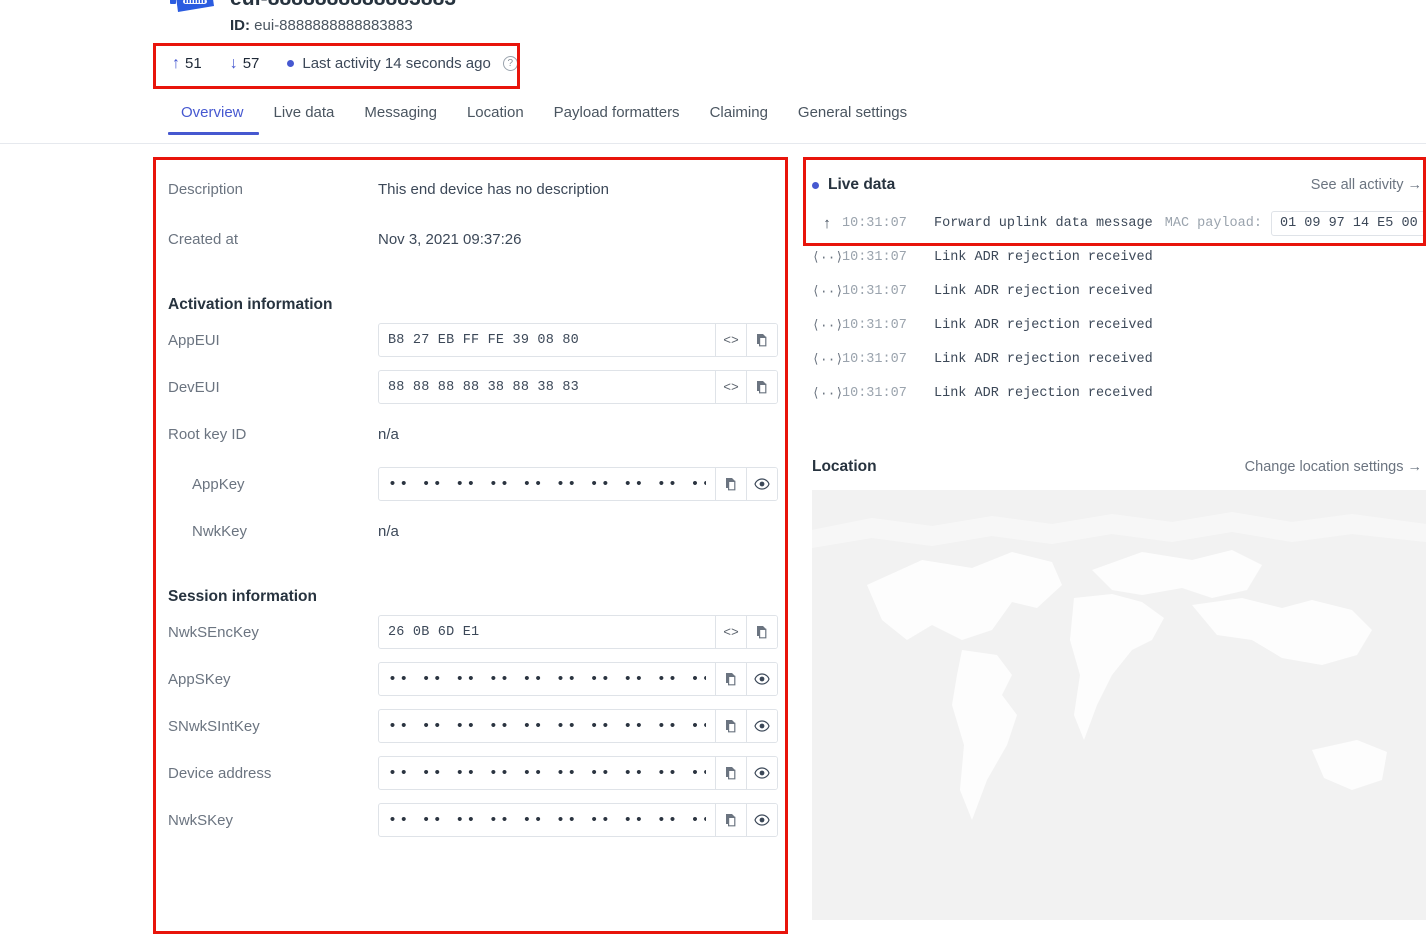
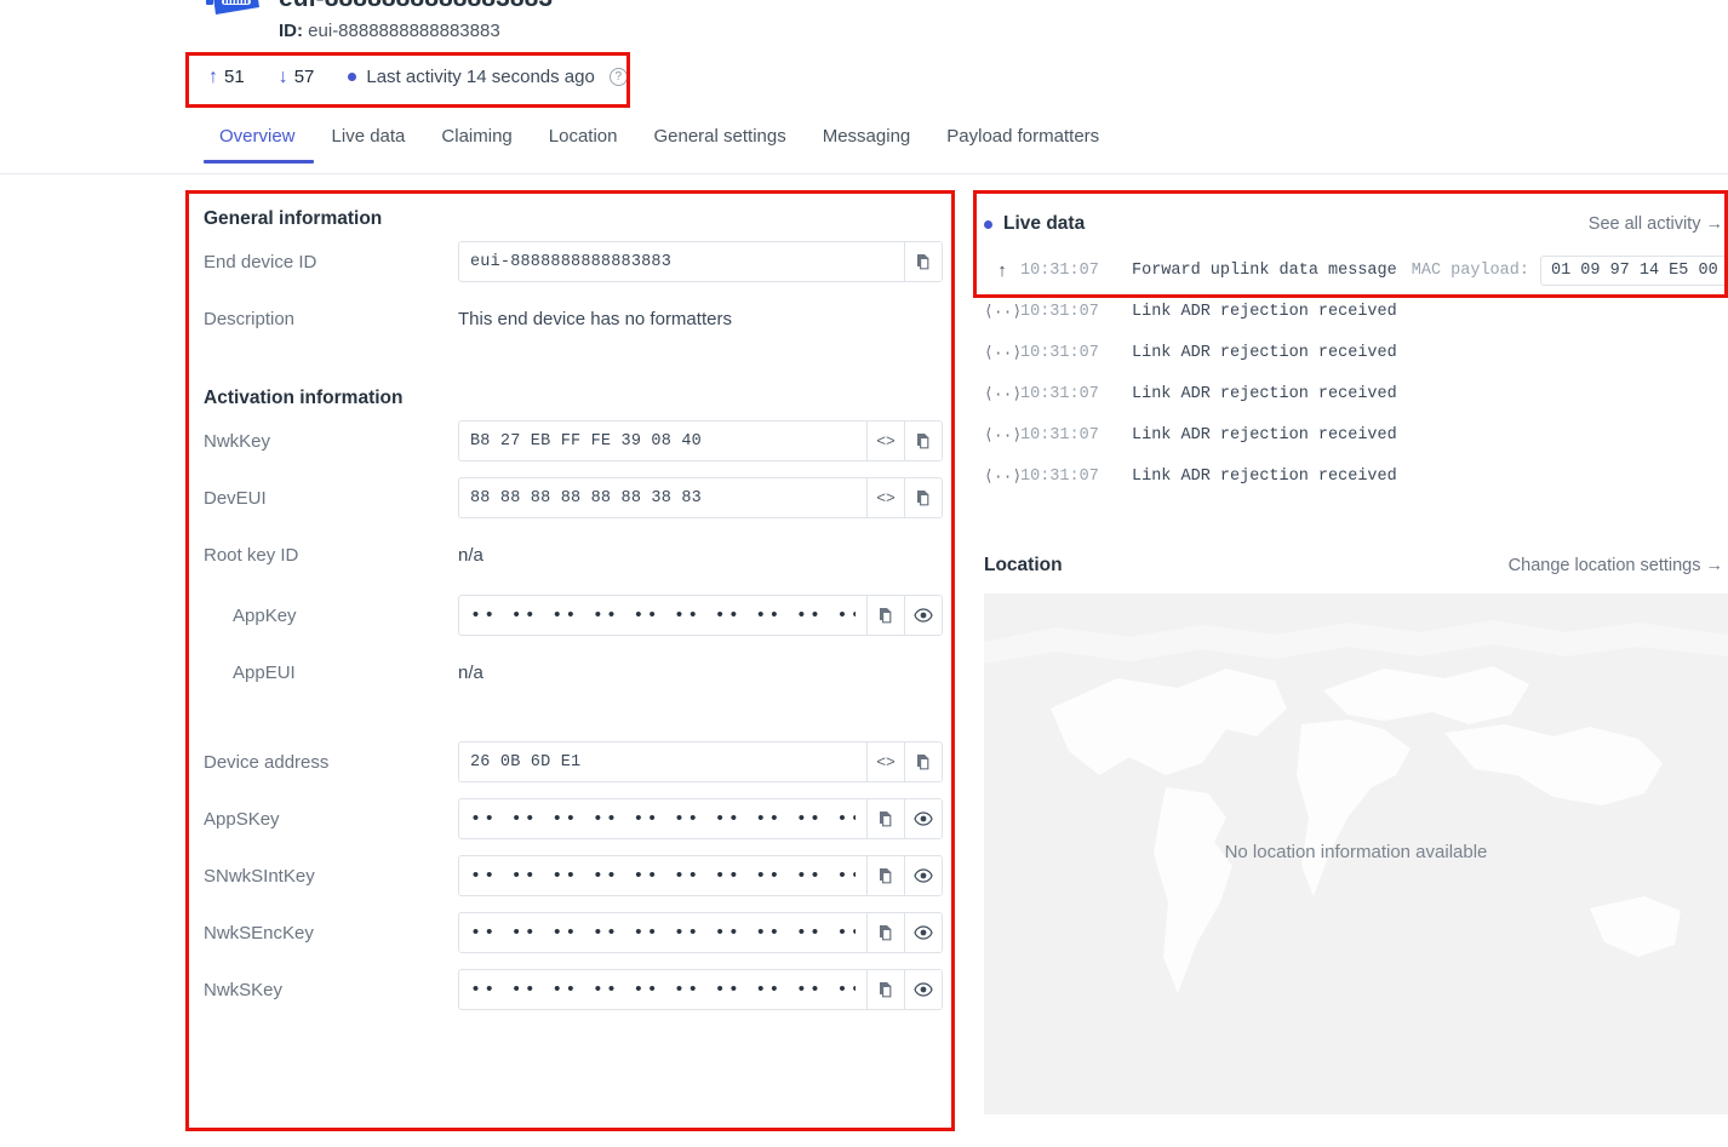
  ID: eui-8888888888883883
  ↑
  51
  ↓
  57
  Last activity 14 seconds ago
  ?
  Overview
  Live data
- Messaging
+ Claiming
  Location
- Payload formatters
+ General settings
- Claiming
+ Messaging
- General settings
+ Payload formatters
+ General information
+ End device ID
+ eui-8888888888883883
  Description
- This end device has no description
+ This end device has no formatters
- Created at
- Nov 3, 2021 09:37:26
  Activation information
- AppEUI
+ NwkKey
- B8 27 EB FF FE 39 08 80
+ B8 27 EB FF FE 39 08 40
  <>
  DevEUI
- 88 88 88 88 38 88 38 83
+ 88 88 88 88 88 88 38 83
  <>
  Root key ID
  n/a
  AppKey
- NwkKey
+ AppEUI
  n/a
- Session information
- NwkSEncKey
+ Device address
  26 0B 6D E1
  <>
  AppSKey
  SNwkSIntKey
- Device address
+ NwkSEncKey
  NwkSKey
  Live data
  See all activity →
  ↑
  10:31:07
  Forward uplink data message
  MAC payload:
  01 09 97 14 E5 00
  ⟨··⟩
  10:31:07
  Link ADR rejection received
  ⟨··⟩
  10:31:07
  Link ADR rejection received
  ⟨··⟩
  10:31:07
  Link ADR rejection received
  ⟨··⟩
  10:31:07
  Link ADR rejection received
  ⟨··⟩
  10:31:07
  Link ADR rejection received
  Location
  Change location settings →
+ No location information available
